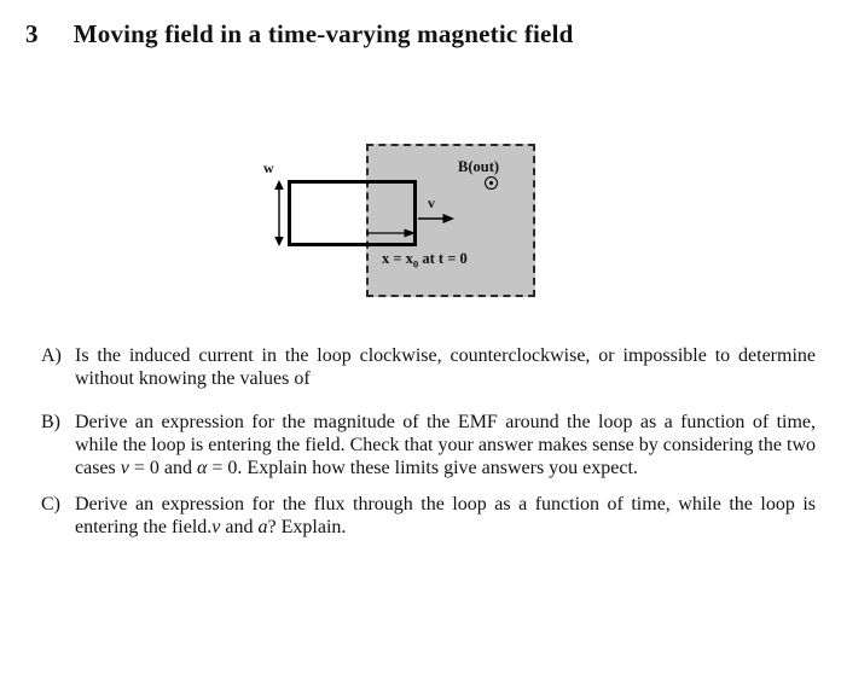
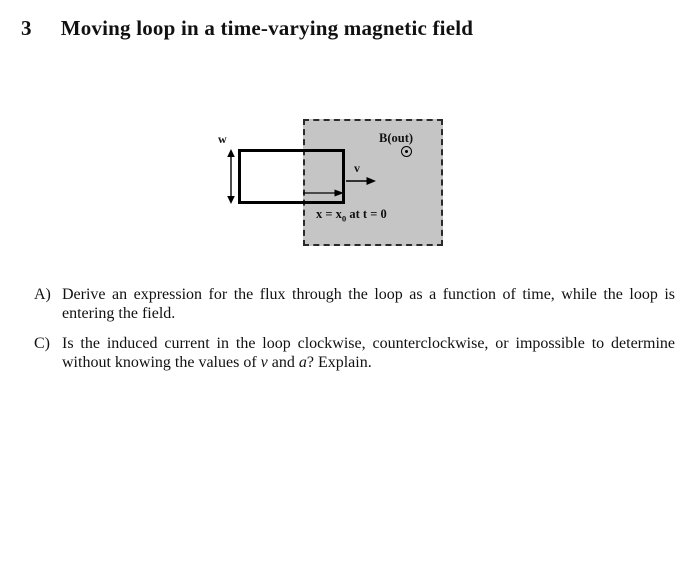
  3
- Moving field in a time-varying magnetic field
+ Moving loop in a time-varying magnetic field
  w
  B(out)
  v
  x = x0 at t = 0
  A)
- Is the induced current in the loop clockwise, counterclockwise, or impossible to determine without knowing the values of
+ Derive an expression for the flux through the loop as a function of time, while the loop is entering the field.
- B)
- Derive an expression for the magnitude of the EMF around the loop as a function of time, while the loop is entering the field. Check that your answer makes sense by considering the two cases v = 0 and α = 0. Explain how these limits give answers you expect.
  C)
- Derive an expression for the flux through the loop as a function of time, while the loop is entering the field.v and a? Explain.
+ Is the induced current in the loop clockwise, counterclockwise, or impossible to determine without knowing the values of v and a? Explain.
